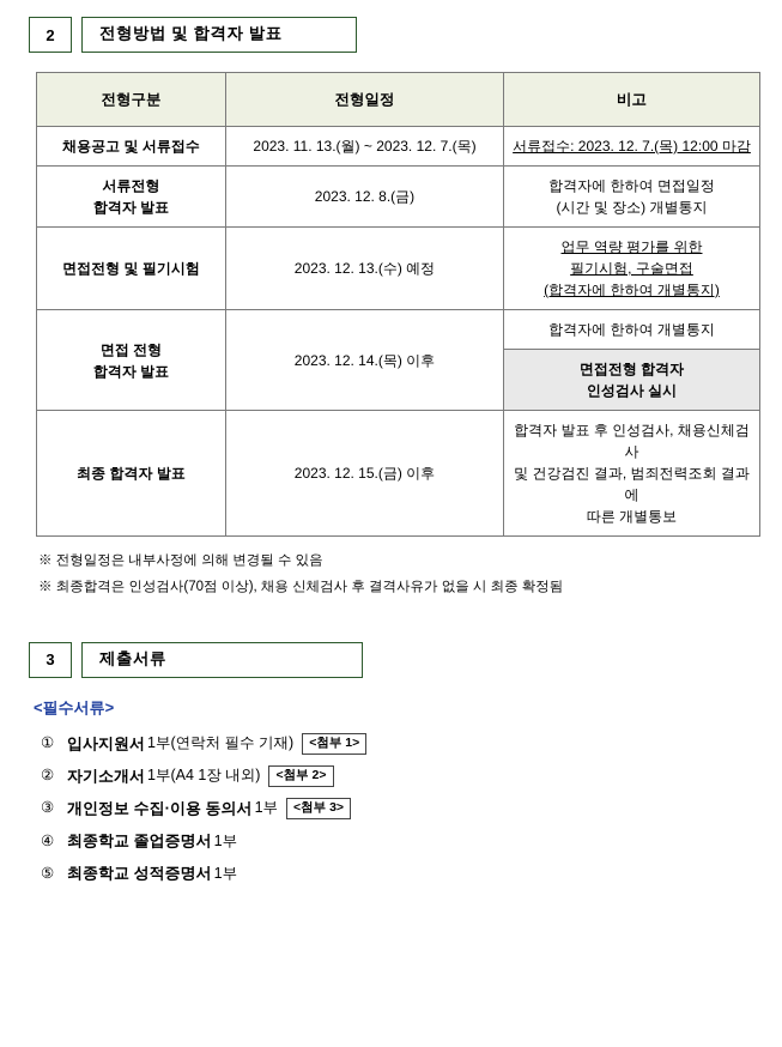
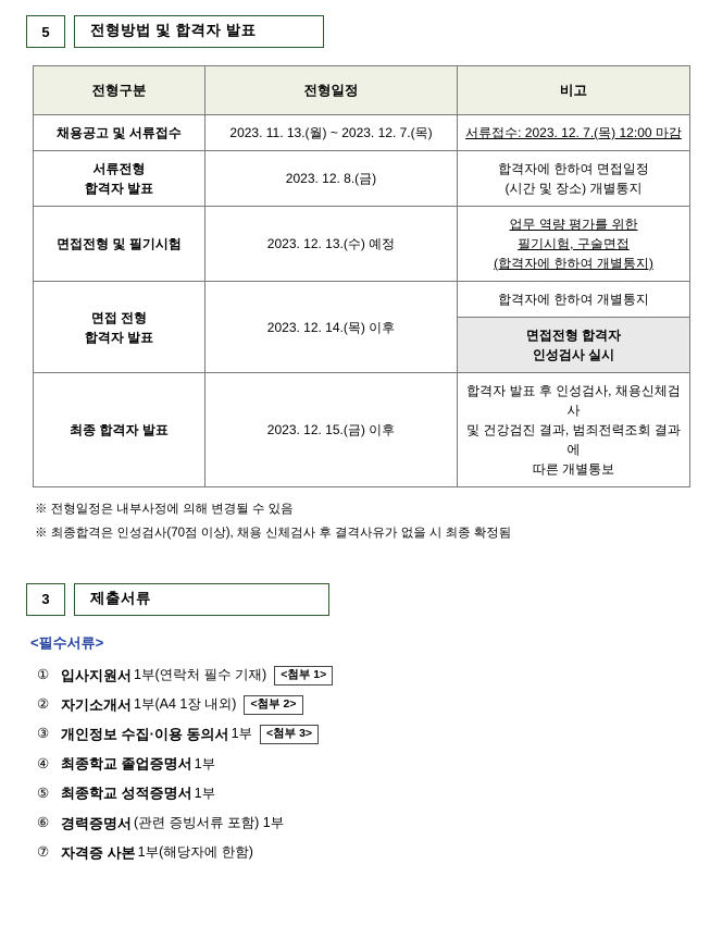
- 2
+ 5
  전형방법 및 합격자 발표
  전형구분	전형일정	비고
  채용공고 및 서류접수	2023. 11. 13.(월) ~ 2023. 12. 7.(목)	서류접수: 2023. 12. 7.(목) 12:00 마감
  서류전형 합격자 발표	2023. 12. 8.(금)	합격자에 한하여 면접일정 (시간 및 장소) 개별통지
  면접전형 및 필기시험	2023. 12. 13.(수) 예정	업무 역량 평가를 위한 필기시험, 구술면접 (합격자에 한하여 개별통지)
  면접 전형 합격자 발표	2023. 12. 14.(목) 이후	합격자에 한하여 개별통지
  면접전형 합격자 인성검사 실시
  최종 합격자 발표	2023. 12. 15.(금) 이후	합격자 발표 후 인성검사, 채용신체검사 및 건강검진 결과, 범죄전력조회 결과에 따른 개별통보
  ※ 전형일정은 내부사정에 의해 변경될 수 있음
  ※ 최종합격은 인성검사(70점 이상), 채용 신체검사 후 결격사유가 없을 시 최종 확정됨
  3
  제출서류
  <필수서류>
  ①
  입사지원서
  1부(연락처 필수 기재)
  <첨부 1>
  ②
  자기소개서
  1부(A4 1장 내외)
  <첨부 2>
  ③
  개인정보 수집·이용 동의서
  1부
  <첨부 3>
  ④
  최종학교 졸업증명서
  1부
  ⑤
  최종학교 성적증명서
  1부
+ ⑥
+ 경력증명서
+ (관련 증빙서류 포함) 1부
+ ⑦
+ 자격증 사본
+ 1부(해당자에 한함)
